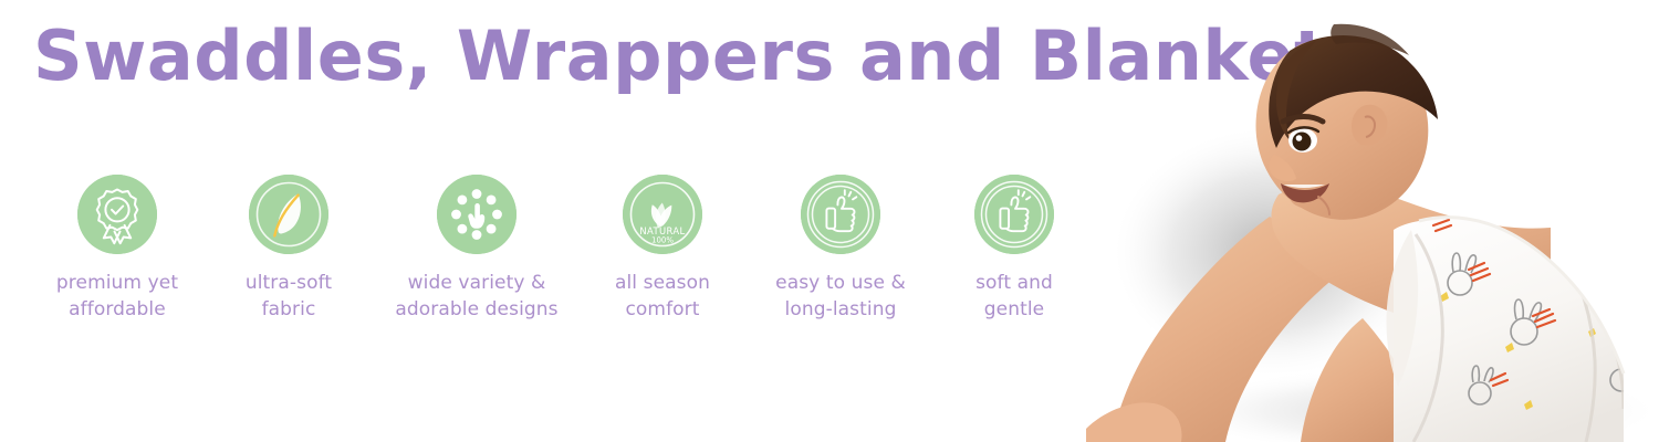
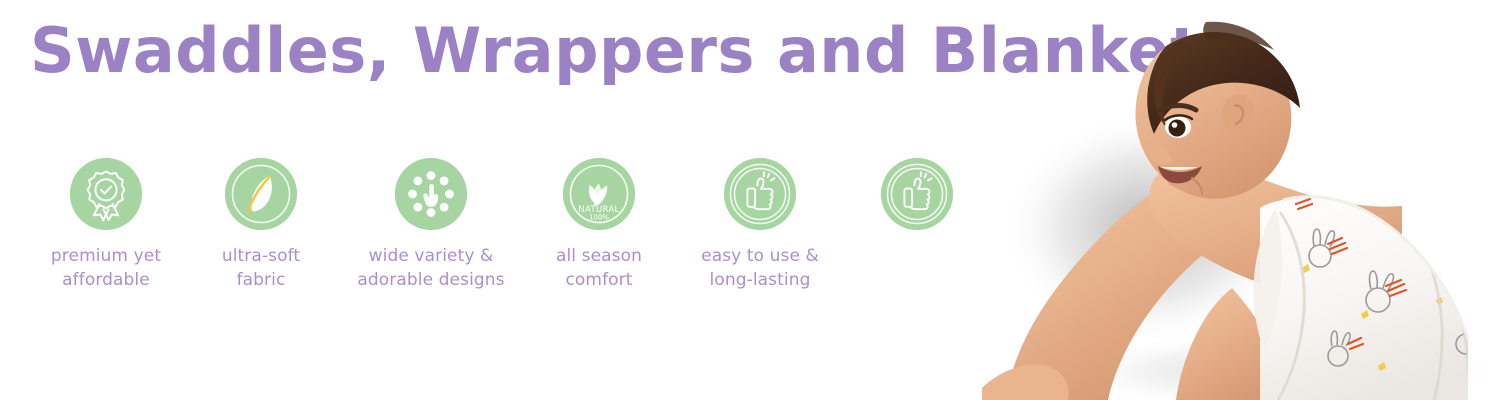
  Swaddles, Wrappers and Blanke
  premium yet
  affordable
  ultra-soft
  fabric
  wide variety &
  adorable designs
  NATURAL
  100%
  all season
  comfort
  easy to use &
  long-lasting
- soft and
- gentle
